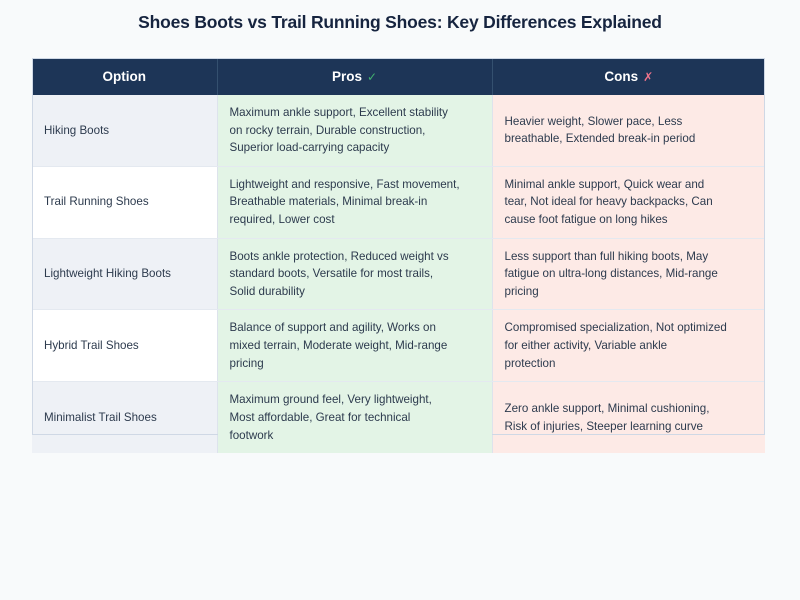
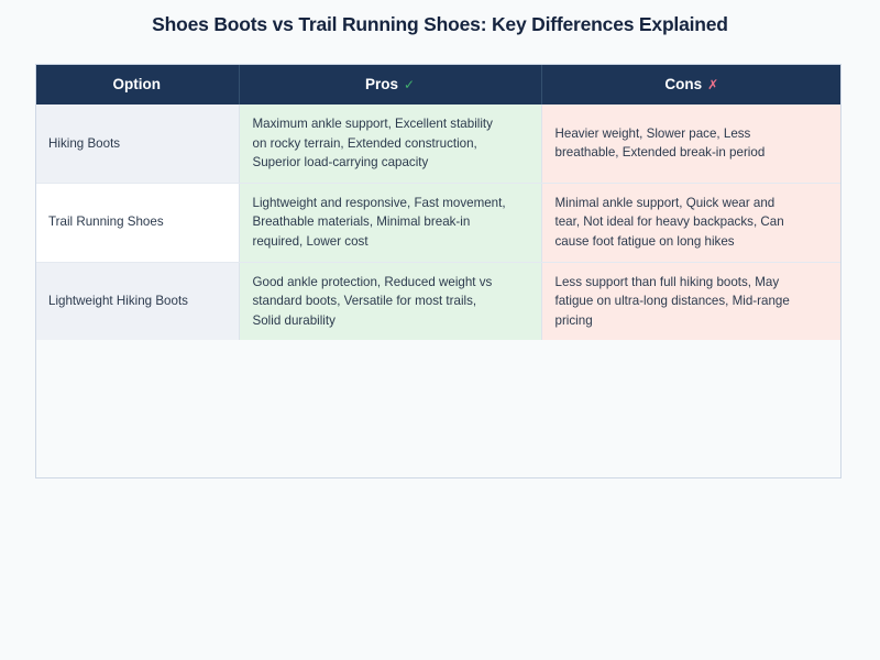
  Shoes Boots vs Trail Running Shoes: Key Differences Explained
  Option	Pros ✓	Cons ✗
- Hiking Boots	Maximum ankle support, Excellent stability on rocky terrain, Durable construction, Superior load-carrying capacity	Heavier weight, Slower pace, Less breathable, Extended break-in period
+ Hiking Boots	Maximum ankle support, Excellent stability on rocky terrain, Extended construction, Superior load-carrying capacity	Heavier weight, Slower pace, Less breathable, Extended break-in period
  Trail Running Shoes	Lightweight and responsive, Fast movement, Breathable materials, Minimal break-in required, Lower cost	Minimal ankle support, Quick wear and tear, Not ideal for heavy backpacks, Can cause foot fatigue on long hikes
- Lightweight Hiking Boots	Boots ankle protection, Reduced weight vs standard boots, Versatile for most trails, Solid durability	Less support than full hiking boots, May fatigue on ultra-long distances, Mid-range pricing
+ Lightweight Hiking Boots	Good ankle protection, Reduced weight vs standard boots, Versatile for most trails, Solid durability	Less support than full hiking boots, May fatigue on ultra-long distances, Mid-range pricing
- Hybrid Trail Shoes	Balance of support and agility, Works on mixed terrain, Moderate weight, Mid-range pricing	Compromised specialization, Not optimized for either activity, Variable ankle protection
- Minimalist Trail Shoes	Maximum ground feel, Very lightweight, Most affordable, Great for technical footwork	Zero ankle support, Minimal cushioning, Risk of injuries, Steeper learning curve
